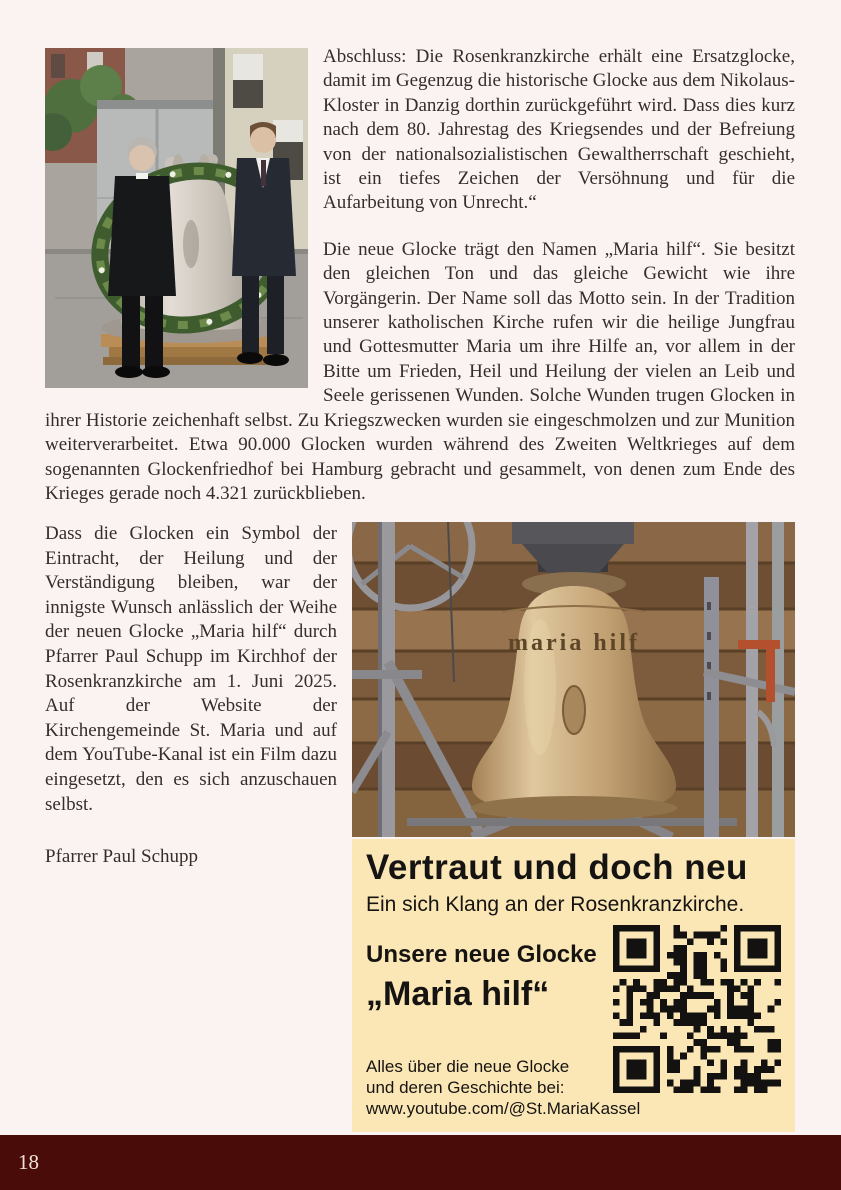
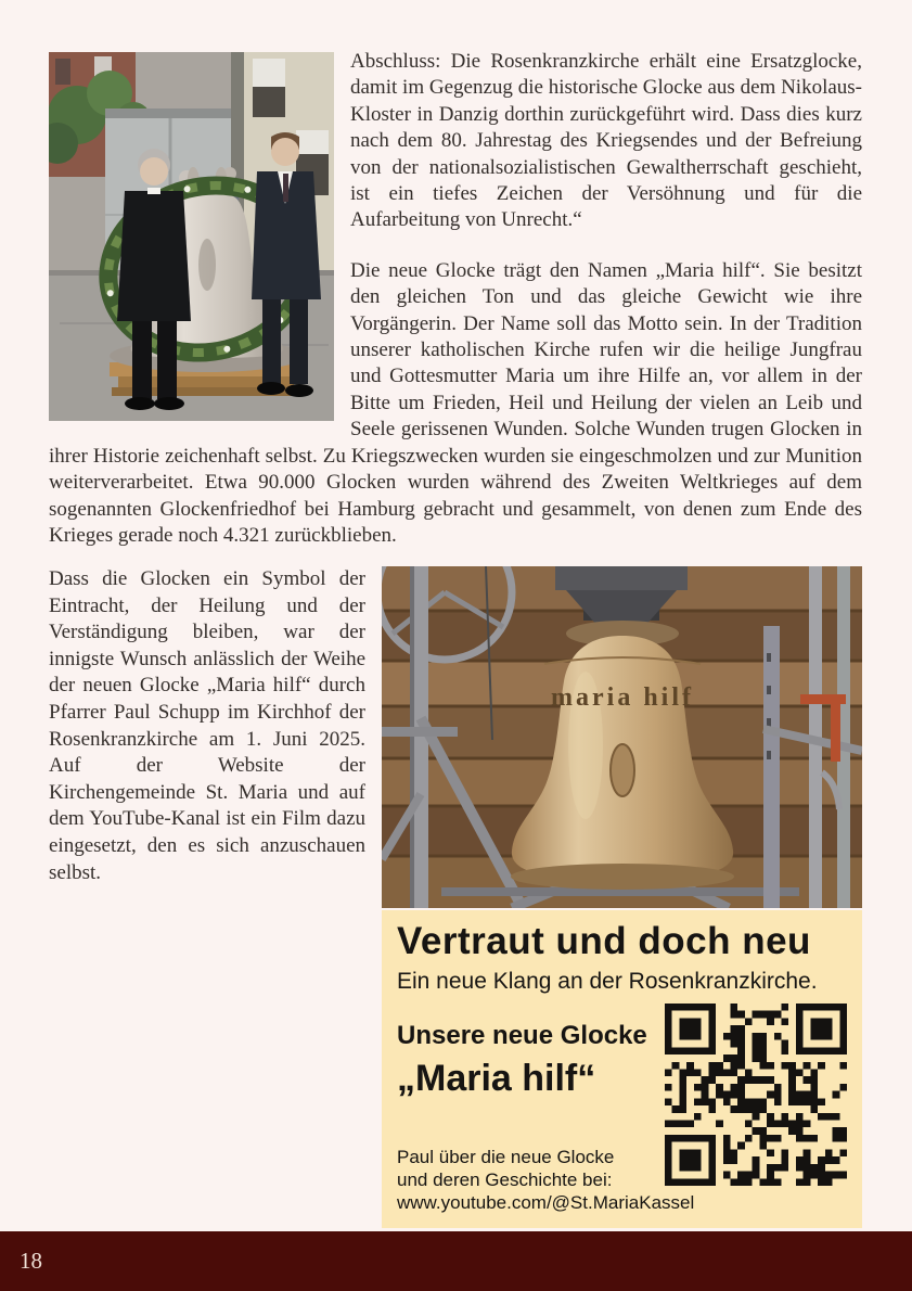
  Abschluss: Die Rosenkranzkirche erhält eine Ersatzglocke, damit im Gegenzug die historische Glocke aus dem Nikolaus-Kloster in Danzig dorthin zurückgeführt wird. Dass dies kurz nach dem 80. Jahrestag des Kriegsendes und der Befreiung von der nationalsozialistischen Gewaltherrschaft geschieht, ist ein tiefes Zeichen der Versöhnung und für die Aufarbeitung von Unrecht.“
  Die neue Glocke trägt den Namen „Maria hilf“. Sie besitzt den gleichen Ton und das gleiche Gewicht wie ihre Vorgängerin. Der Name soll das Motto sein. In der Tradition unserer katholischen Kirche rufen wir die heilige Jungfrau und Gottesmutter Maria um ihre Hilfe an, vor allem in der Bitte um Frieden, Heil und Heilung der vielen an Leib und Seele gerissenen Wunden. Solche Wunden trugen Glocken in ihrer Historie zeichenhaft selbst. Zu Kriegszwecken wurden sie eingeschmolzen und zur Munition weiterverarbeitet. Etwa 90.000 Glocken wurden während des Zweiten Weltkrieges auf dem sogenannten Glockenfriedhof bei Hamburg gebracht und gesammelt, von denen zum Ende des Krieges gerade noch 4.321 zurückblieben.
  Dass die Glocken ein Symbol der Eintracht, der Heilung und der Verständigung bleiben, war der innigste Wunsch anlässlich der Weihe der neuen Glocke „Maria hilf“ durch Pfarrer Paul Schupp im Kirchhof der Rosenkranzkirche am 1. Juni 2025. Auf der Website der Kirchengemeinde St. Maria und auf dem YouTube-Kanal ist ein Film dazu eingesetzt, den es sich anzuschauen selbst.
- Pfarrer Paul Schupp
  maria hilf
  Vertraut und doch neu
- Ein sich Klang an der Rosenkranzkirche.
+ Ein neue Klang an der Rosenkranzkirche.
  Unsere neue Glocke
  „Maria hilf“
- Alles über die neue Glocke
+ Paul über die neue Glocke
  und deren Geschichte bei:
  www.youtube.com/@St.MariaKassel
  18
